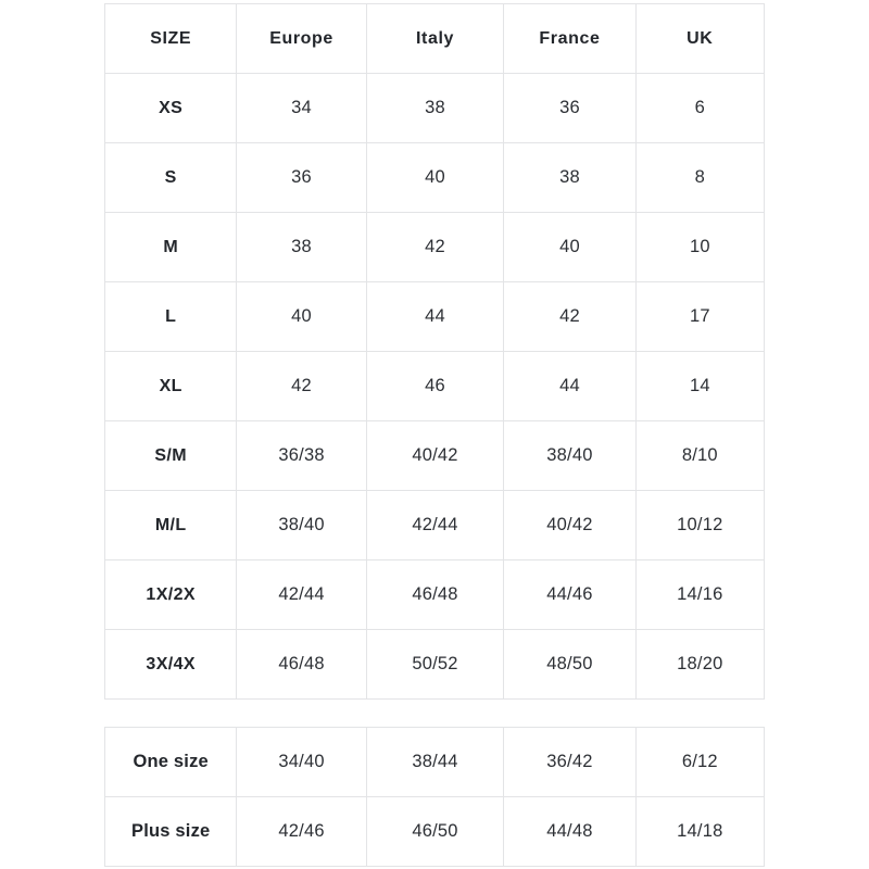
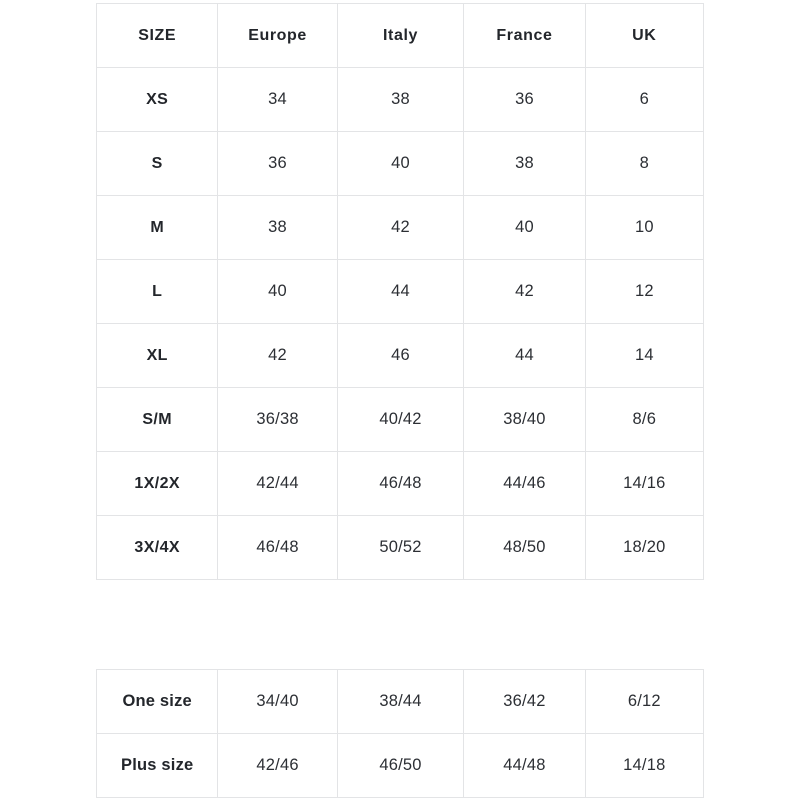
  SIZE	Europe	Italy	France	UK
  XS	34	38	36	6
  S	36	40	38	8
  M	38	42	40	10
- L	40	44	42	17
+ L	40	44	42	12
  XL	42	46	44	14
- S/M	36/38	40/42	38/40	8/10
+ S/M	36/38	40/42	38/40	8/6
- M/L	38/40	42/44	40/42	10/12
  1X/2X	42/44	46/48	44/46	14/16
  3X/4X	46/48	50/52	48/50	18/20
  One size	34/40	38/44	36/42	6/12
  Plus size	42/46	46/50	44/48	14/18
